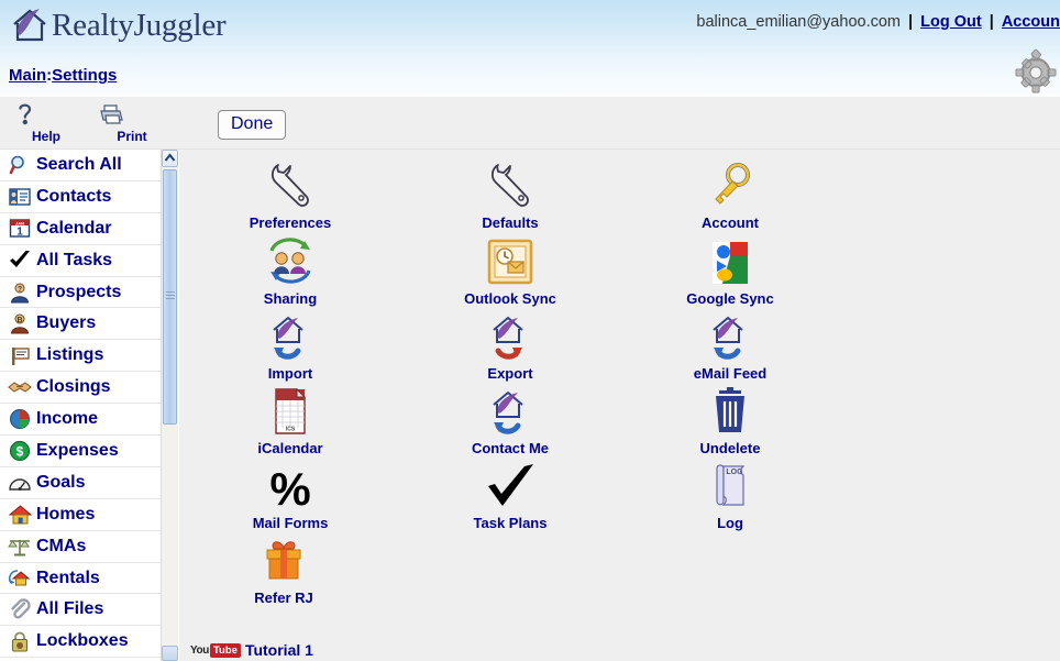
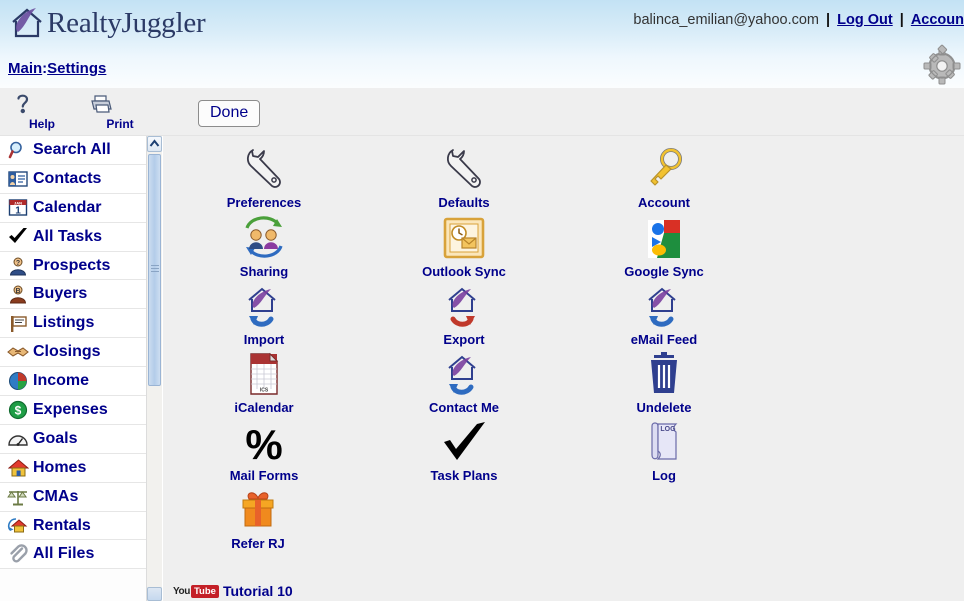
  RealtyJuggler
  balinca_emilian@yahoo.com | Log Out | Accoun
  Main:Settings
  Help
  Print
  Done
  Search All
  Contacts
  1
  Calendar
  All Tasks
  Prospects
  Buyers
  Listings
  Closings
  Income
  $
  Expenses
  Goals
  Homes
  CMAs
  Rentals
  All Files
- Lockboxes
  Preferences
  Defaults
  Account
  Sharing
  Outlook Sync
  Google Sync
  Import
  Export
  eMail Feed
  iCalendar
  Contact Me
  Undelete
  %
  Mail Forms
  Task Plans
  Log
  Refer RJ
  You
  Tube
- Tutorial 1
+ Tutorial 10
